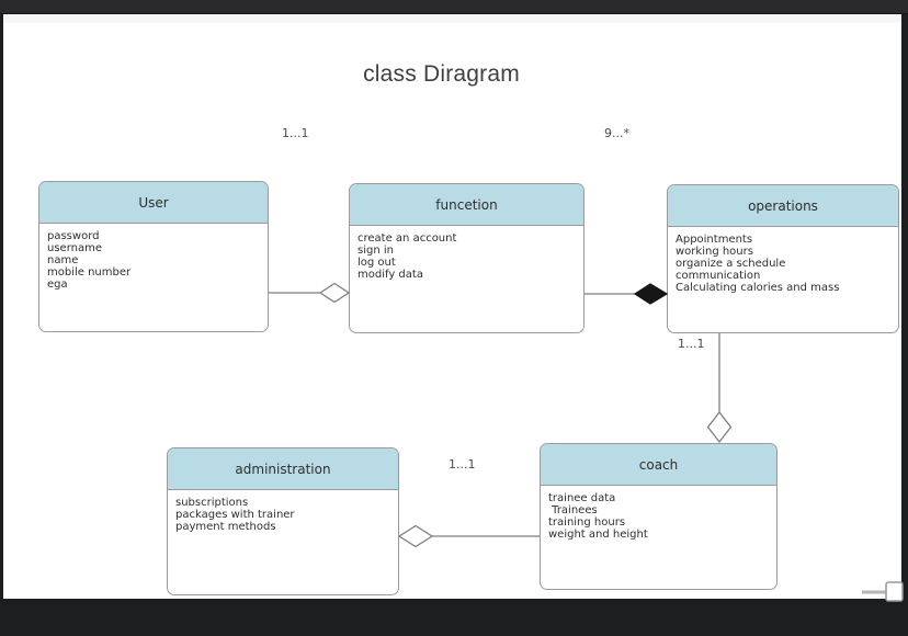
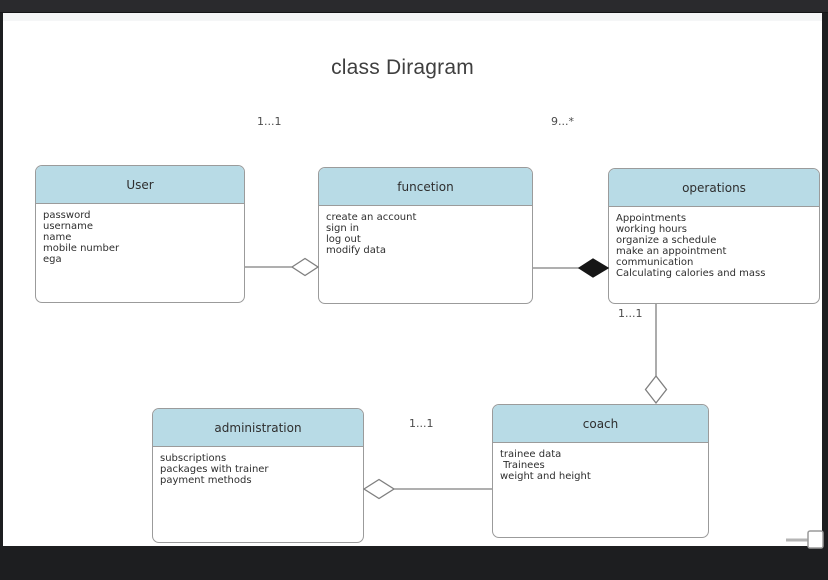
  class Diragram
  User
  password
  username
  name
  mobile number
  ega
  funcetion
  create an account
  sign in
  log out
  modify data
  operations
  Appointments
  working hours
  organize a schedule
+ make an appointment
  communication
  Calculating calories and mass
  administration
  subscriptions
  packages with trainer
  payment methods
  coach
  trainee data
  Trainees
- training hours
  weight and height
  1...1
  9...*
  1...1
  1...1
